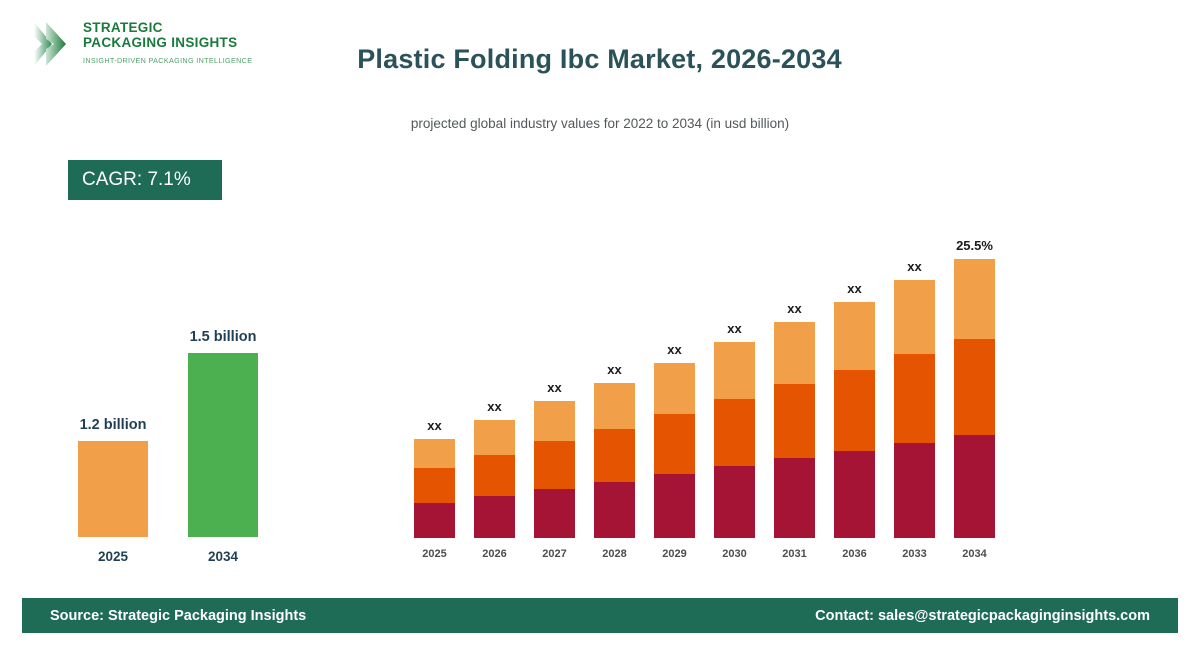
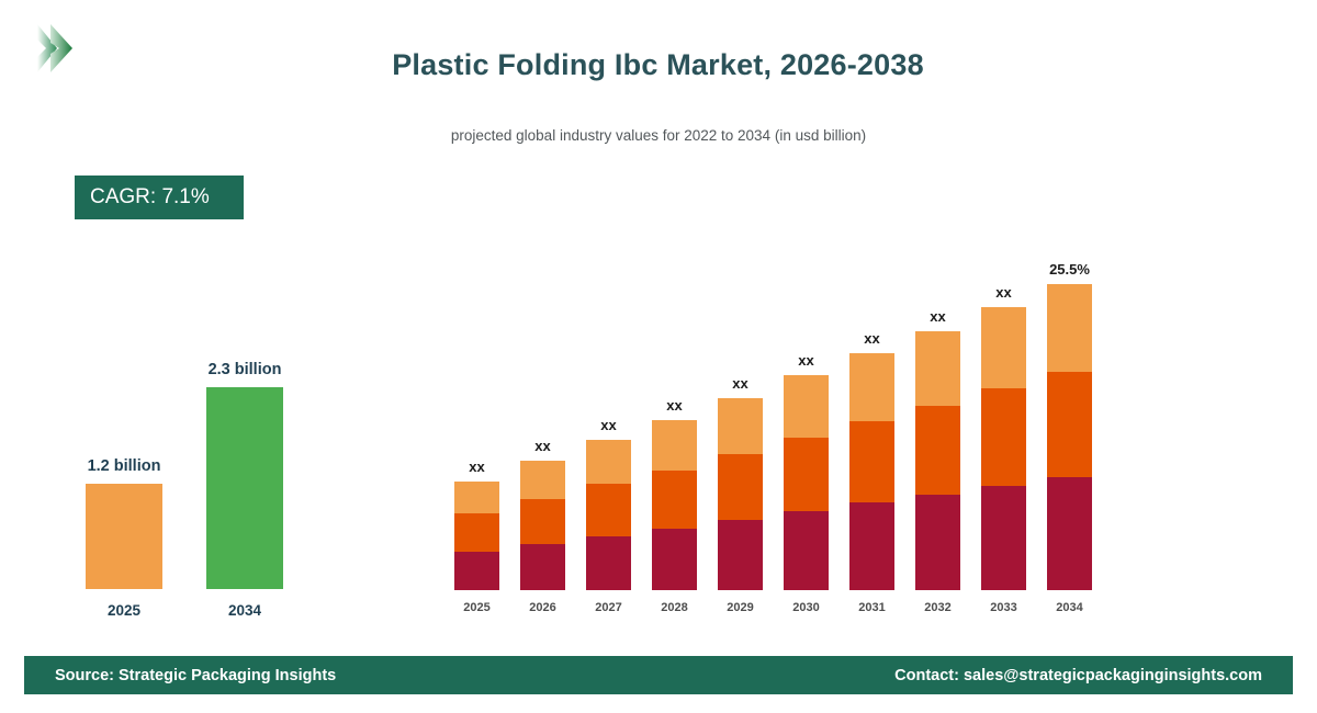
- STRATEGIC
- PACKAGING INSIGHTS
- INSIGHT-DRIVEN PACKAGING INTELLIGENCE
- Plastic Folding Ibc Market, 2026-2034
+ Plastic Folding Ibc Market, 2026-2038
  projected global industry values for 2022 to 2034 (in usd billion)
  CAGR: 7.1%
  1.2 billion
  2025
- 1.5 billion
+ 2.3 billion
  2034
  xx
  2025
  xx
  2026
  xx
  2027
  xx
  2028
  xx
  2029
  xx
  2030
  xx
  2031
  xx
- 2036
+ 2032
  xx
  2033
  25.5%
  2034
  Source: Strategic Packaging Insights
  Contact: sales@strategicpackaginginsights.com
